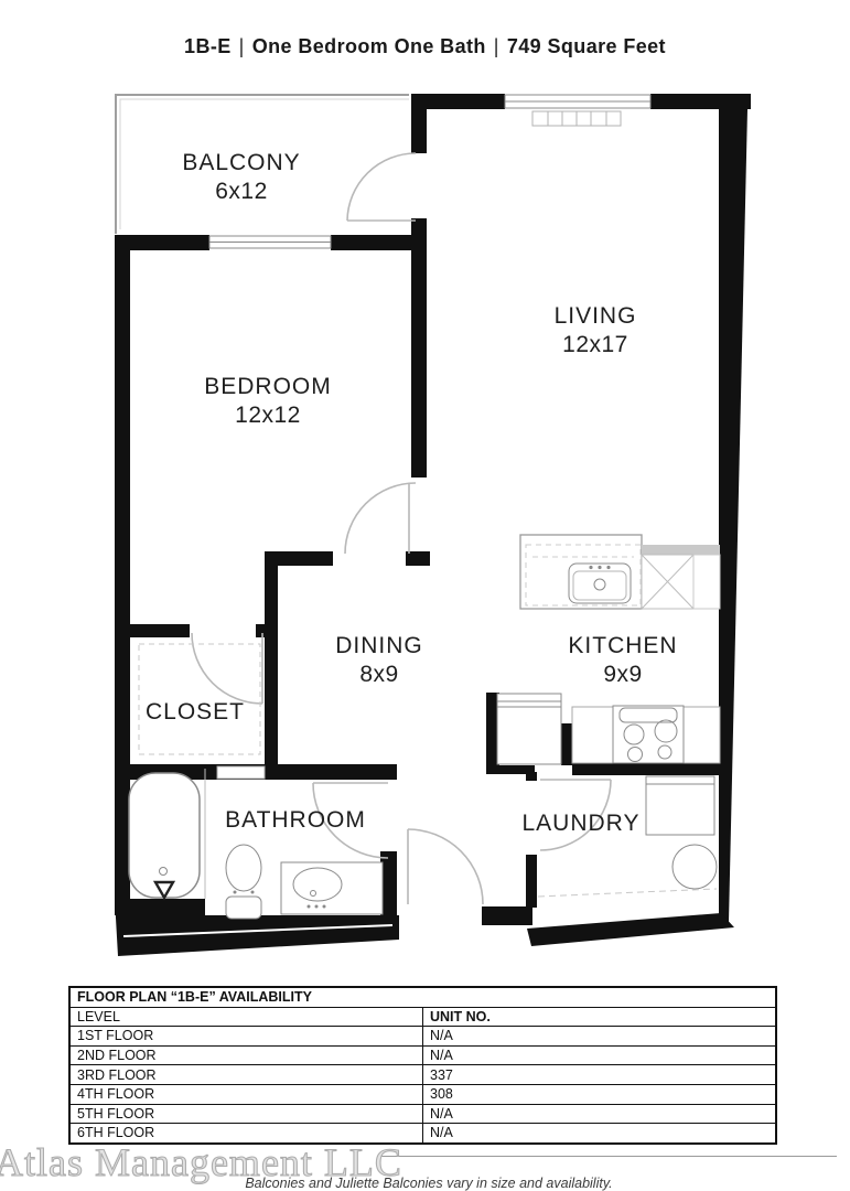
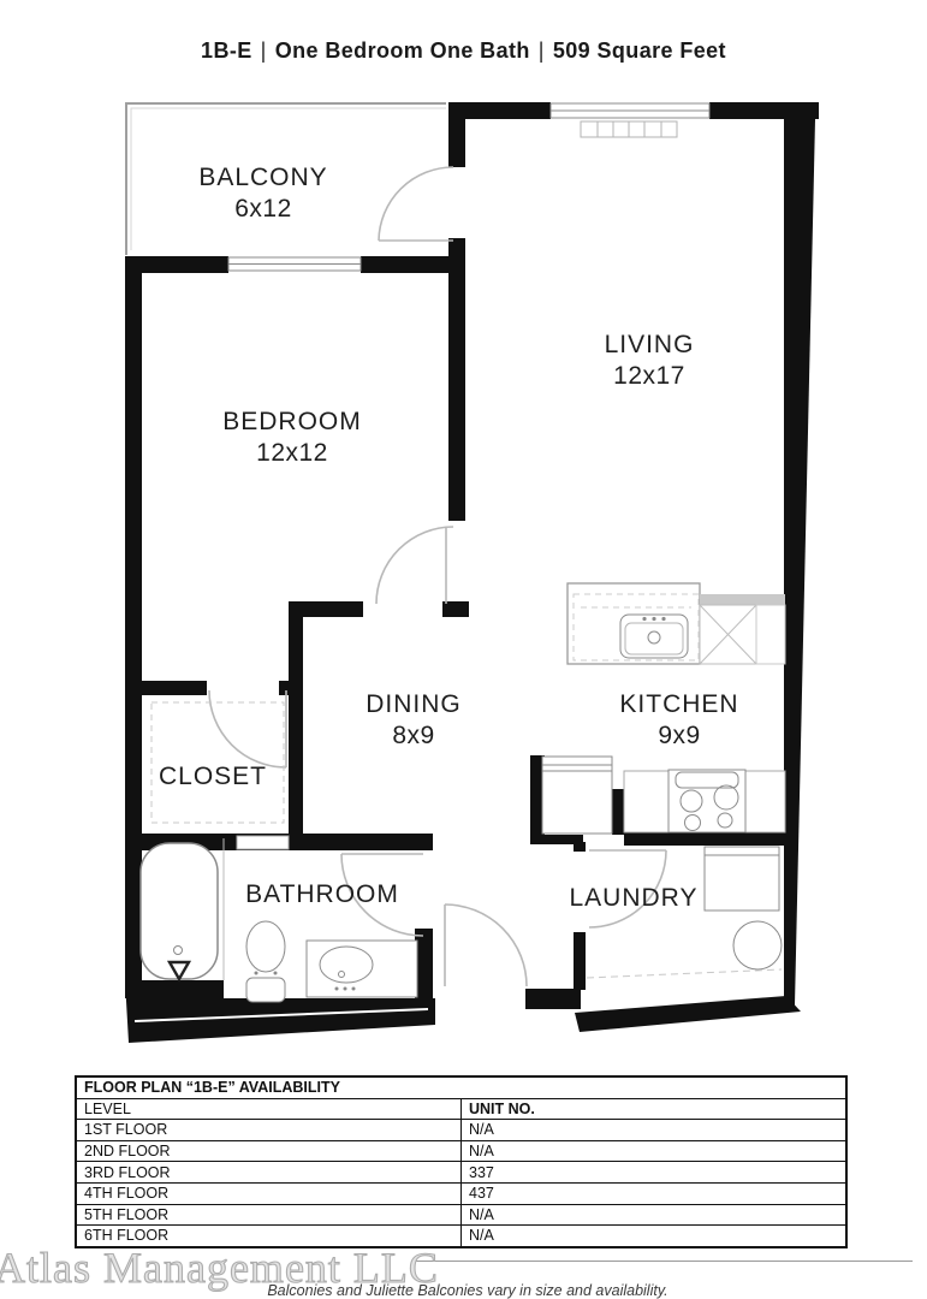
- 1B-E | One Bedroom One Bath | 749 Square Feet
+ 1B-E | One Bedroom One Bath | 509 Square Feet
  BALCONY
  6x12
  LIVING
  12x17
  BEDROOM
  12x12
  DINING
  8x9
  KITCHEN
  9x9
  CLOSET
  BATHROOM
  LAUNDRY
  FLOOR PLAN “1B-E” AVAILABILITY
  LEVEL	UNIT NO.
  1ST FLOOR	N/A
  2ND FLOOR	N/A
  3RD FLOOR	337
- 4TH FLOOR	308
+ 4TH FLOOR	437
  5TH FLOOR	N/A
  6TH FLOOR	N/A
  Atlas Management LLC
  Balconies and Juliette Balconies vary in size and availability.
